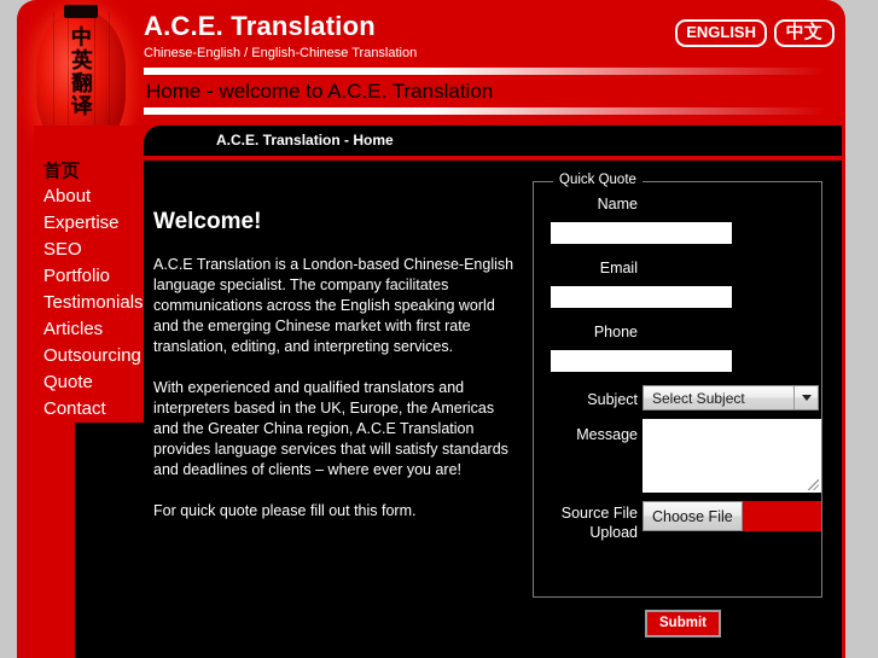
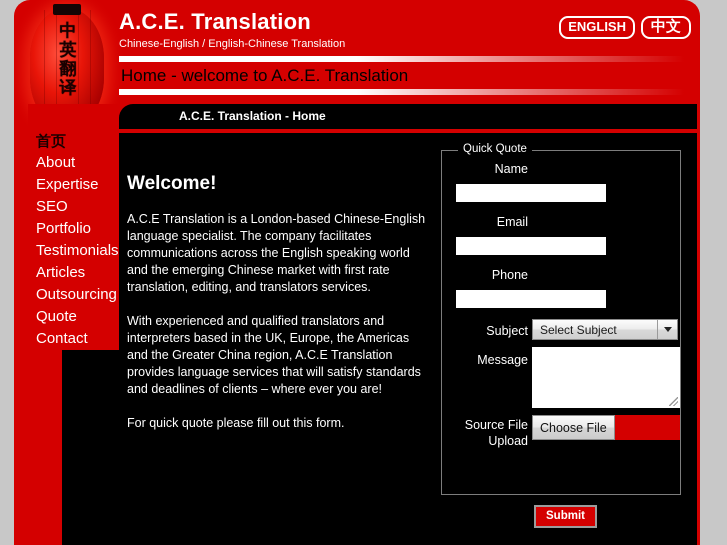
  中英翻译
  A.C.E. Translation
  Chinese-English / English-Chinese Translation
  ENGLISH
  中文
  Home - welcome to A.C.E. Translation
  首页
  About
  Expertise
  SEO
  Portfolio
  Testimonials
  Articles
  Outsourcing
  Quote
  Contact
  A.C.E. Translation - Home
  Welcome!
- A.C.E Translation is a London-based Chinese-English language specialist. The company facilitates communications across the English speaking world and the emerging Chinese market with first rate translation, editing, and interpreting services.
+ A.C.E Translation is a London-based Chinese-English language specialist. The company facilitates communications across the English speaking world and the emerging Chinese market with first rate translation, editing, and translators services.
  With experienced and qualified translators and interpreters based in the UK, Europe, the Americas and the Greater China region, A.C.E Translation provides language services that will satisfy standards and deadlines of clients – where ever you are!
  For quick quote please fill out this form.
  Quick Quote
  Name
  Email
  Phone
  Subject
  Select Subject
  Message
  Source File
  Upload
  Choose File
  Submit
